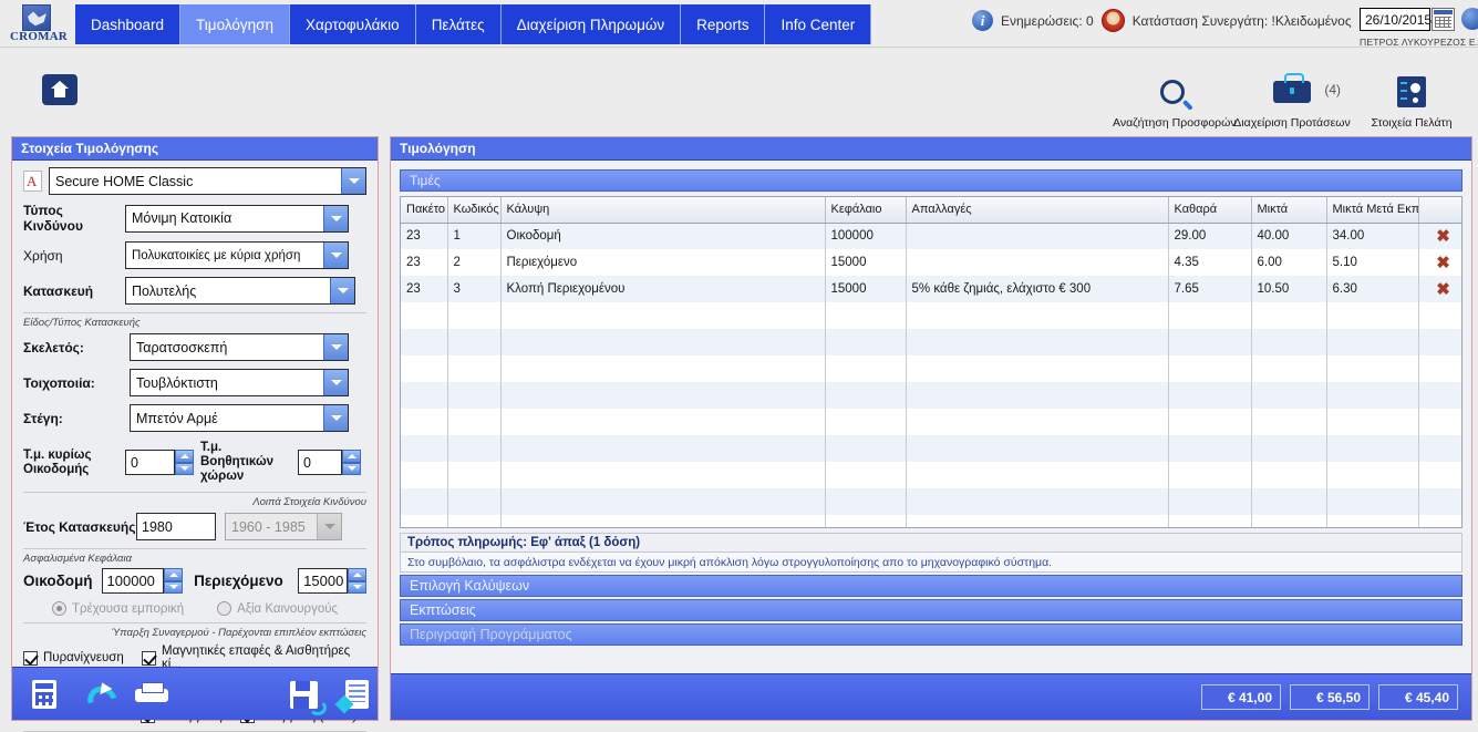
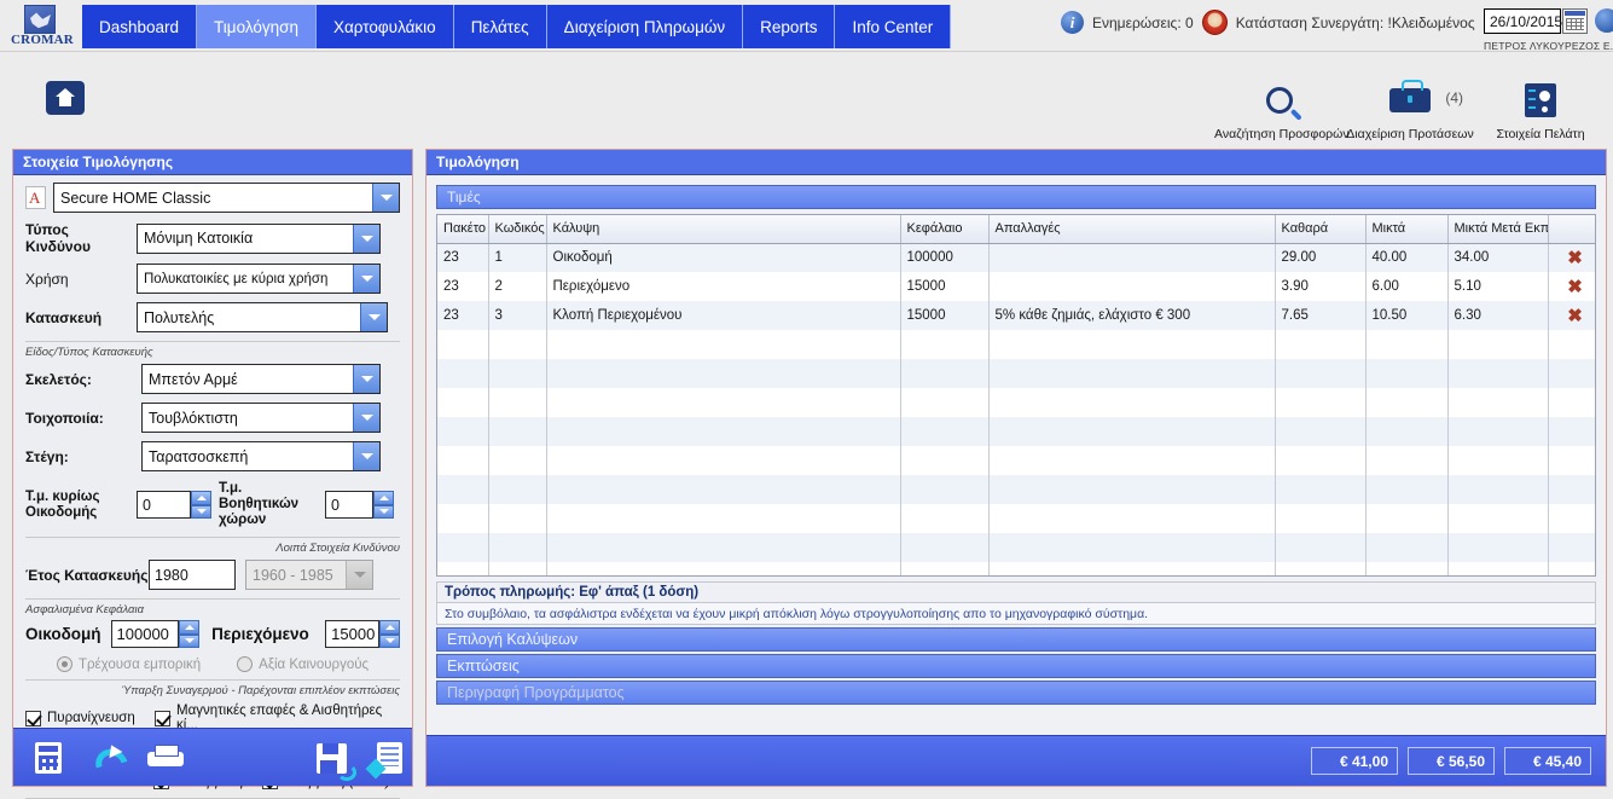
  CROMAR
  Dashboard
  Τιμολόγηση
  Χαρτοφυλάκιο
  Πελάτες
  Διαχείριση Πληρωμών
  Reports
  Info Center
  i
  Ενημερώσεις: 0
  Κατάσταση Συνεργάτη: !Κλειδωμένος
  26/10/2015
  ΠΕΤΡΟΣ ΛΥΚΟΥΡΕΖΟΣ Ε.
  Αναζήτηση Προσφορώ
  (4)
  Διαχείριση Προτάσεων
  Στοιχεία Πελάτη
  Στοιχεία Τιμολόγησης
  Secure HOME Classic
  Τύπος Κινδύνου
  Μόνιμη Κατοικία
  Χρήση
  Πολυκατοικίες με κύρια χρήση
  Κατασκευή
  Πολυτελής
  Είδος/Τύπος Κατασκευής
  Σκελετός:
- Ταρατσοσκεπή
+ Μπετόν Αρμέ
  Τοιχοποιία:
  Τουβλόκτιστη
  Στέγη:
- Μπετόν Αρμέ
+ Ταρατσοσκεπή
  Τ.μ. κυρίως Οικοδομής
  0
  Τ.μ. Βοηθητικών χώρων
  0
  Λοιπά Στοιχεία Κινδύνου
  Έτος Κατασκευής
  1980
  1960 - 1985
  Ασφαλισμένα Κεφάλαια
  Οικοδομή
  100000
  Περιεχόμενο
  15000
  Τρέχουσα εμπορική
  Αξία Καινουργούς
  Ύπαρξη Συναγερμού - Παρέχονται επιπλέον εκπτώσεις
  Πυρανίχνευση
  Μαγνητικές επαφές & Αισθητήρες κί...
  Τιμολόγηση
  Τιμές
  Πακέτο	Κωδικός	Κάλυψη	Κεφάλαιο	Απαλλαγές	Καθαρά	Μικτά	Μικτά Μετά Εκπ
  23	1	Οικοδομή	100000		29.00	40.00	34.00	✖
- 23	2	Περιεχόμενο	15000		4.35	6.00	5.10	✖
+ 23	2	Περιεχόμενο	15000		3.90	6.00	5.10	✖
  23	3	Κλοπή Περιεχομένου	15000	5% κάθε ζημιάς, ελάχιστο € 300	7.65	10.50	6.30	✖
  Τρόπος πληρωμής: Εφ' άπαξ (1 δόση)
  Στο συμβόλαιο, τα ασφάλιστρα ενδέχεται να έχουν μικρή απόκλιση λόγω στρογγυλοποίησης απο το μηχανογραφικό σύστημα.
  Επιλογή Καλύψεων
  Εκπτώσεις
  Περιγραφή Προγράμματος
  € 41,00
  € 56,50
  € 45,40
